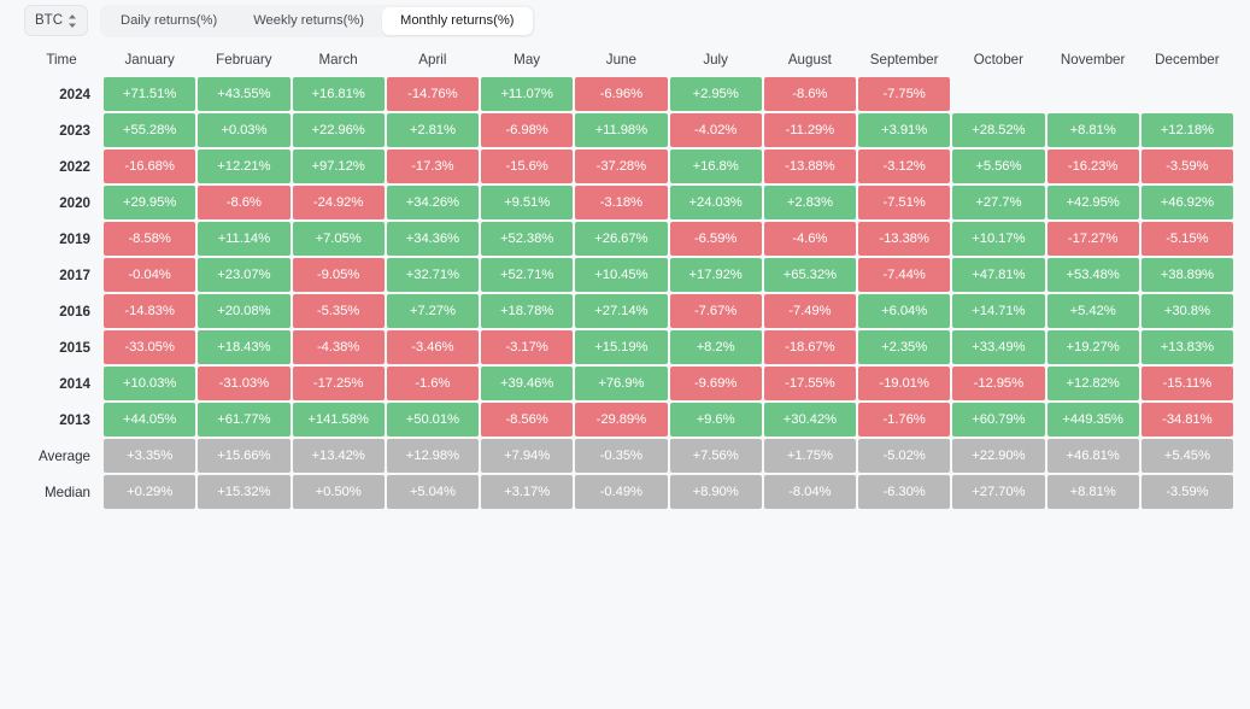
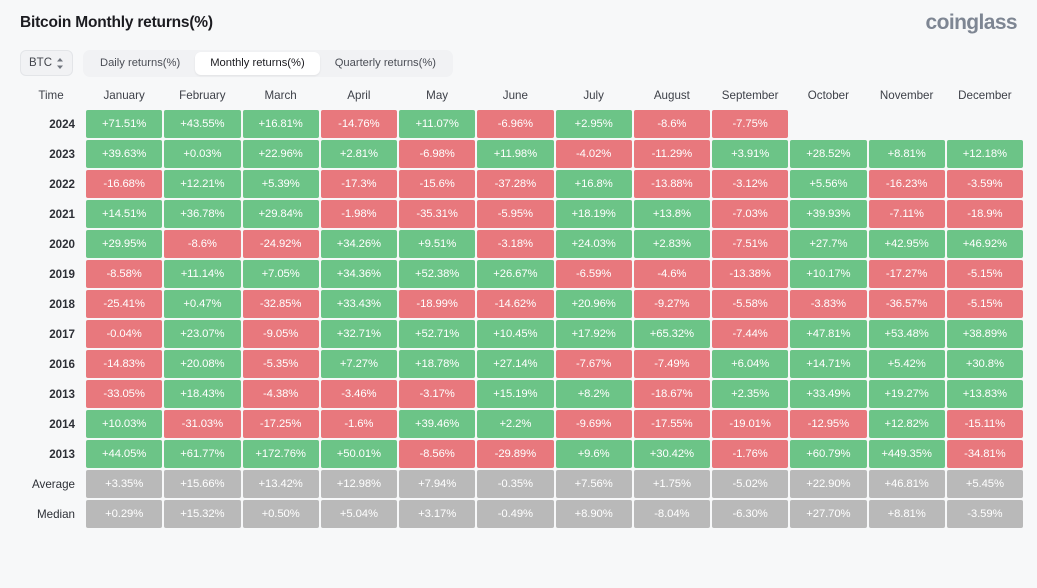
+ Bitcoin Monthly returns(%)
+ coinglass
  BTC
  Daily returns(%)
- Weekly returns(%)
  Monthly returns(%)
+ Quarterly returns(%)
  Time	January	February	March	April	May	June	July	August	September	October	November	December
  2024	+71.51%	+43.55%	+16.81%	-14.76%	+11.07%	-6.96%	+2.95%	-8.6%	-7.75%
- 2023	+55.28%	+0.03%	+22.96%	+2.81%	-6.98%	+11.98%	-4.02%	-11.29%	+3.91%	+28.52%	+8.81%	+12.18%
+ 2023	+39.63%	+0.03%	+22.96%	+2.81%	-6.98%	+11.98%	-4.02%	-11.29%	+3.91%	+28.52%	+8.81%	+12.18%
- 2022	-16.68%	+12.21%	+97.12%	-17.3%	-15.6%	-37.28%	+16.8%	-13.88%	-3.12%	+5.56%	-16.23%	-3.59%
+ 2022	-16.68%	+12.21%	+5.39%	-17.3%	-15.6%	-37.28%	+16.8%	-13.88%	-3.12%	+5.56%	-16.23%	-3.59%
+ 2021	+14.51%	+36.78%	+29.84%	-1.98%	-35.31%	-5.95%	+18.19%	+13.8%	-7.03%	+39.93%	-7.11%	-18.9%
  2020	+29.95%	-8.6%	-24.92%	+34.26%	+9.51%	-3.18%	+24.03%	+2.83%	-7.51%	+27.7%	+42.95%	+46.92%
  2019	-8.58%	+11.14%	+7.05%	+34.36%	+52.38%	+26.67%	-6.59%	-4.6%	-13.38%	+10.17%	-17.27%	-5.15%
+ 2018	-25.41%	+0.47%	-32.85%	+33.43%	-18.99%	-14.62%	+20.96%	-9.27%	-5.58%	-3.83%	-36.57%	-5.15%
  2017	-0.04%	+23.07%	-9.05%	+32.71%	+52.71%	+10.45%	+17.92%	+65.32%	-7.44%	+47.81%	+53.48%	+38.89%
  2016	-14.83%	+20.08%	-5.35%	+7.27%	+18.78%	+27.14%	-7.67%	-7.49%	+6.04%	+14.71%	+5.42%	+30.8%
- 2015	-33.05%	+18.43%	-4.38%	-3.46%	-3.17%	+15.19%	+8.2%	-18.67%	+2.35%	+33.49%	+19.27%	+13.83%
+ 2013	-33.05%	+18.43%	-4.38%	-3.46%	-3.17%	+15.19%	+8.2%	-18.67%	+2.35%	+33.49%	+19.27%	+13.83%
- 2014	+10.03%	-31.03%	-17.25%	-1.6%	+39.46%	+76.9%	-9.69%	-17.55%	-19.01%	-12.95%	+12.82%	-15.11%
+ 2014	+10.03%	-31.03%	-17.25%	-1.6%	+39.46%	+2.2%	-9.69%	-17.55%	-19.01%	-12.95%	+12.82%	-15.11%
- 2013	+44.05%	+61.77%	+141.58%	+50.01%	-8.56%	-29.89%	+9.6%	+30.42%	-1.76%	+60.79%	+449.35%	-34.81%
+ 2013	+44.05%	+61.77%	+172.76%	+50.01%	-8.56%	-29.89%	+9.6%	+30.42%	-1.76%	+60.79%	+449.35%	-34.81%
  Average	+3.35%	+15.66%	+13.42%	+12.98%	+7.94%	-0.35%	+7.56%	+1.75%	-5.02%	+22.90%	+46.81%	+5.45%
  Median	+0.29%	+15.32%	+0.50%	+5.04%	+3.17%	-0.49%	+8.90%	-8.04%	-6.30%	+27.70%	+8.81%	-3.59%
